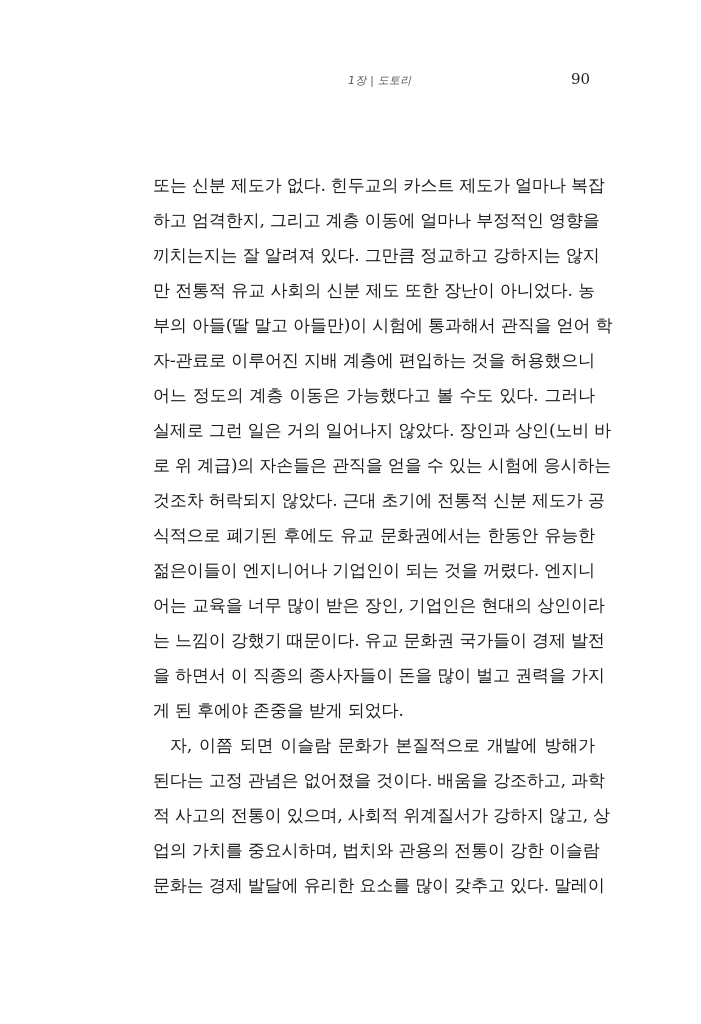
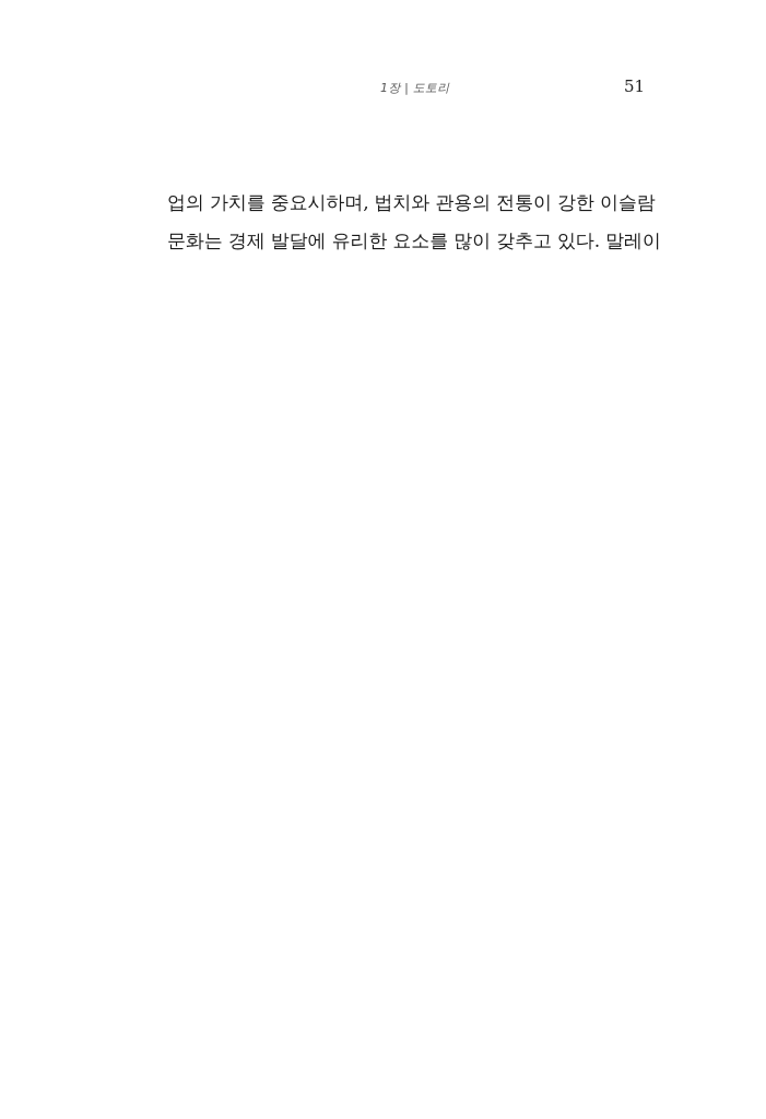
  1장 | 도토리
- 90
+ 51
- 또는 신분 제도가 없다. 힌두교의 카스트 제도가 얼마나 복잡
- 하고 엄격한지, 그리고 계층 이동에 얼마나 부정적인 영향을
- 끼치는지는 잘 알려져 있다. 그만큼 정교하고 강하지는 않지
- 만 전통적 유교 사회의 신분 제도 또한 장난이 아니었다. 농
- 부의 아들(딸 말고 아들만)이 시험에 통과해서 관직을 얻어 학
- 자-관료로 이루어진 지배 계층에 편입하는 것을 허용했으니
- 어느 정도의 계층 이동은 가능했다고 볼 수도 있다. 그러나
- 실제로 그런 일은 거의 일어나지 않았다. 장인과 상인(노비 바
- 로 위 계급)의 자손들은 관직을 얻을 수 있는 시험에 응시하는
- 것조차 허락되지 않았다. 근대 초기에 전통적 신분 제도가 공
- 식적으로 폐기된 후에도 유교 문화권에서는 한동안 유능한
- 젊은이들이 엔지니어나 기업인이 되는 것을 꺼렸다. 엔지니
- 어는 교육을 너무 많이 받은 장인, 기업인은 현대의 상인이라
- 는 느낌이 강했기 때문이다. 유교 문화권 국가들이 경제 발전
- 을 하면서 이 직종의 종사자들이 돈을 많이 벌고 권력을 가지
- 게 된 후에야 존중을 받게 되었다.
- 자, 이쯤 되면 이슬람 문화가 본질적으로 개발에 방해가
- 된다는 고정 관념은 없어졌을 것이다. 배움을 강조하고, 과학
- 적 사고의 전통이 있으며, 사회적 위계질서가 강하지 않고, 상
  업의 가치를 중요시하며, 법치와 관용의 전통이 강한 이슬람
  문화는 경제 발달에 유리한 요소를 많이 갖추고 있다. 말레이
